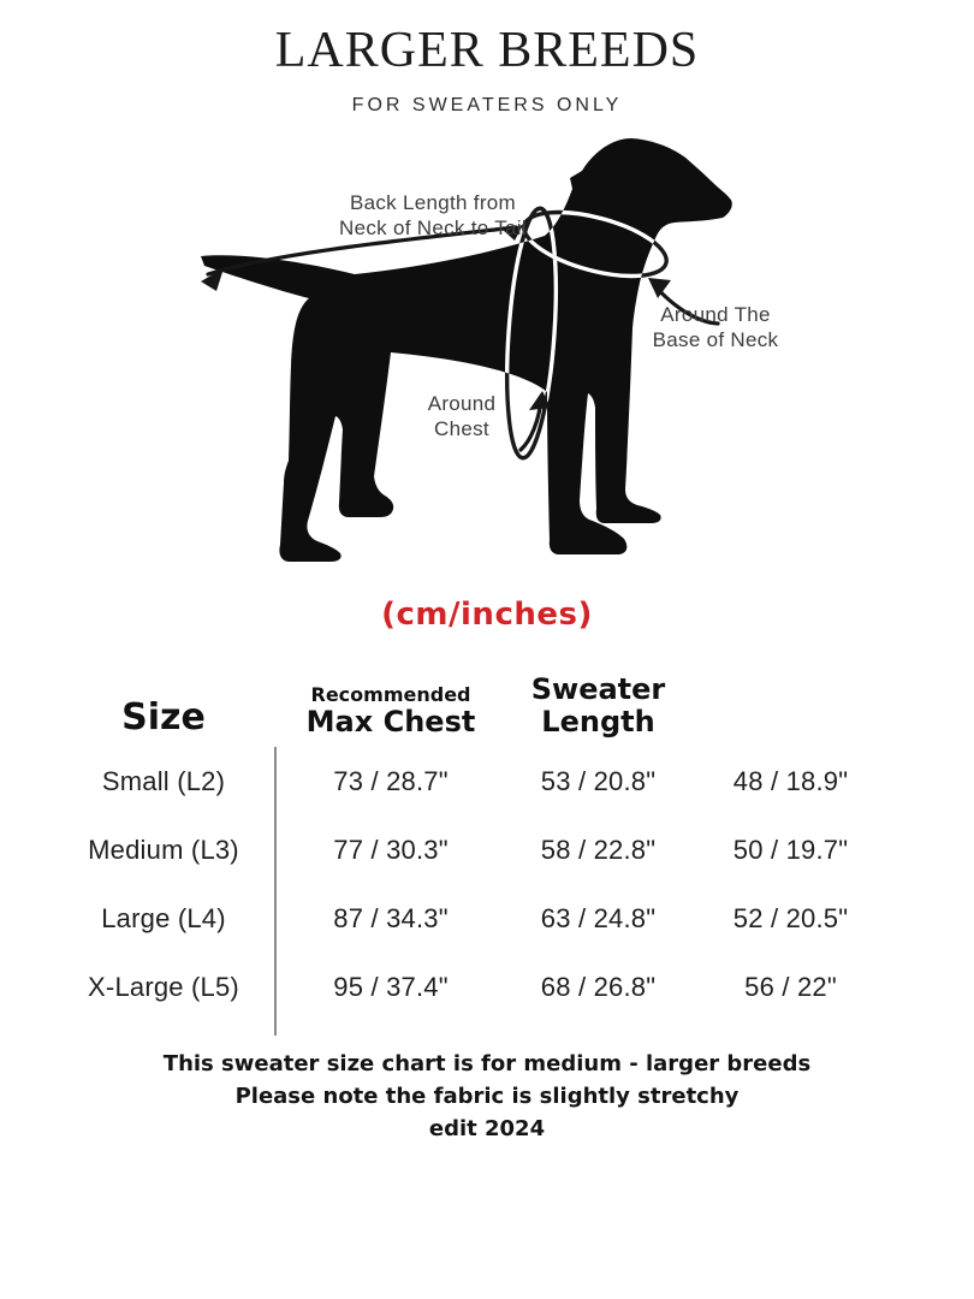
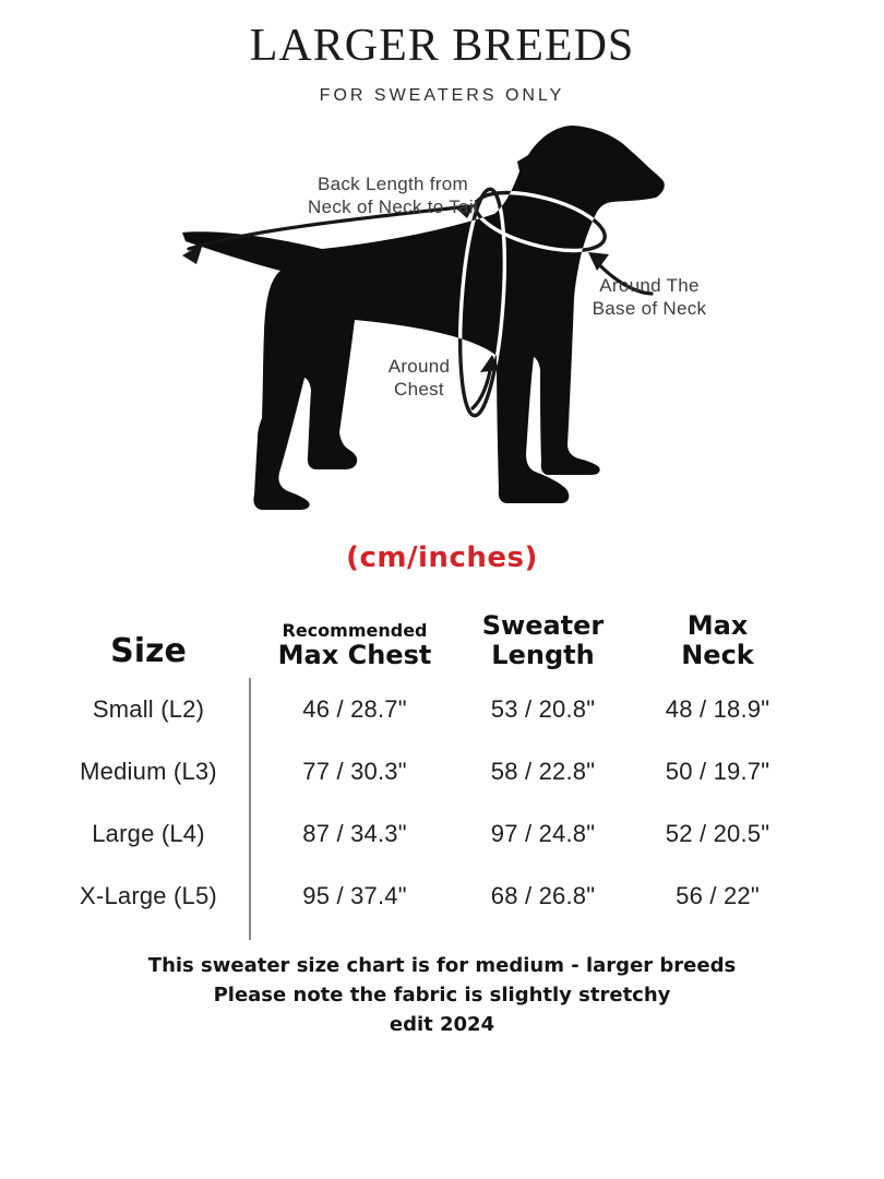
  LARGER BREEDS
  FOR SWEATERS ONLY
  Back Length from
  Neck of Neck to Tail
  Around The
  Base of Neck
  Around
  Chest
  (cm/inches)
  Size
  Recommended
  Max Chest
  Sweater
  Length
+ Max
+ Neck
  Small (L2)
- 73 / 28.7"
+ 46 / 28.7"
  53 / 20.8"
  48 / 18.9"
  Medium (L3)
  77 / 30.3"
  58 / 22.8"
  50 / 19.7"
  Large (L4)
  87 / 34.3"
- 63 / 24.8"
+ 97 / 24.8"
  52 / 20.5"
  X-Large (L5)
  95 / 37.4"
  68 / 26.8"
  56 / 22"
  This sweater size chart is for medium - larger breeds
  Please note the fabric is slightly stretchy
  edit 2024
